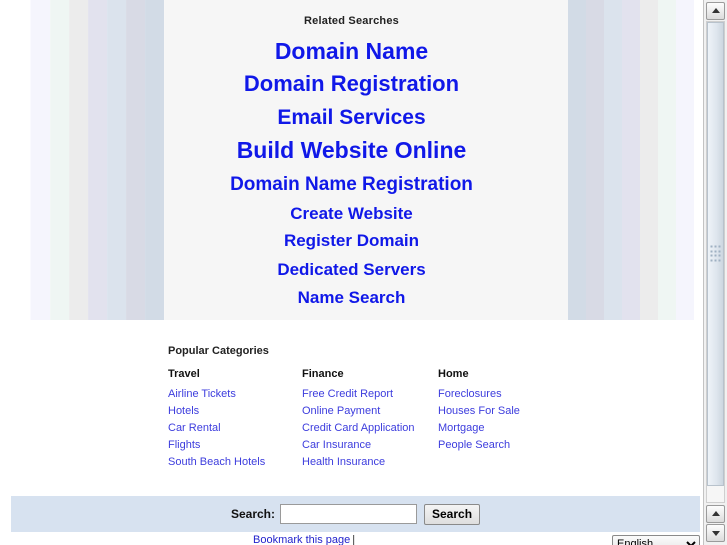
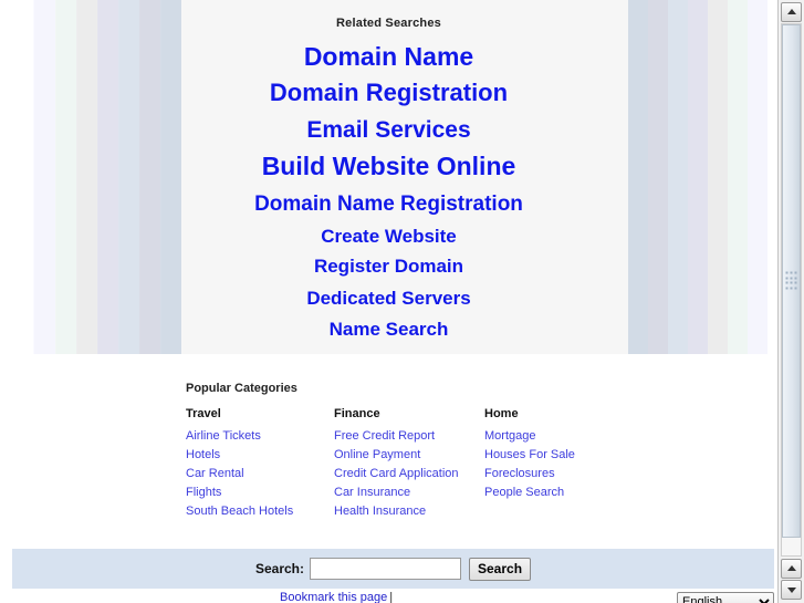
  Related Searches
  Domain Name
  Domain Registration
  Email Services
  Build Website Online
  Domain Name Registration
  Create Website
  Register Domain
  Dedicated Servers
  Name Search
  Popular Categories
  Travel
  Airline Tickets
  Hotels
  Car Rental
  Flights
  South Beach Hotels
  Finance
  Free Credit Report
  Online Payment
  Credit Card Application
  Car Insurance
  Health Insurance
  Home
- Foreclosures
+ Mortgage
  Houses For Sale
- Mortgage
+ Foreclosures
  People Search
  Search:
  Search
  Bookmark this page |
  English
